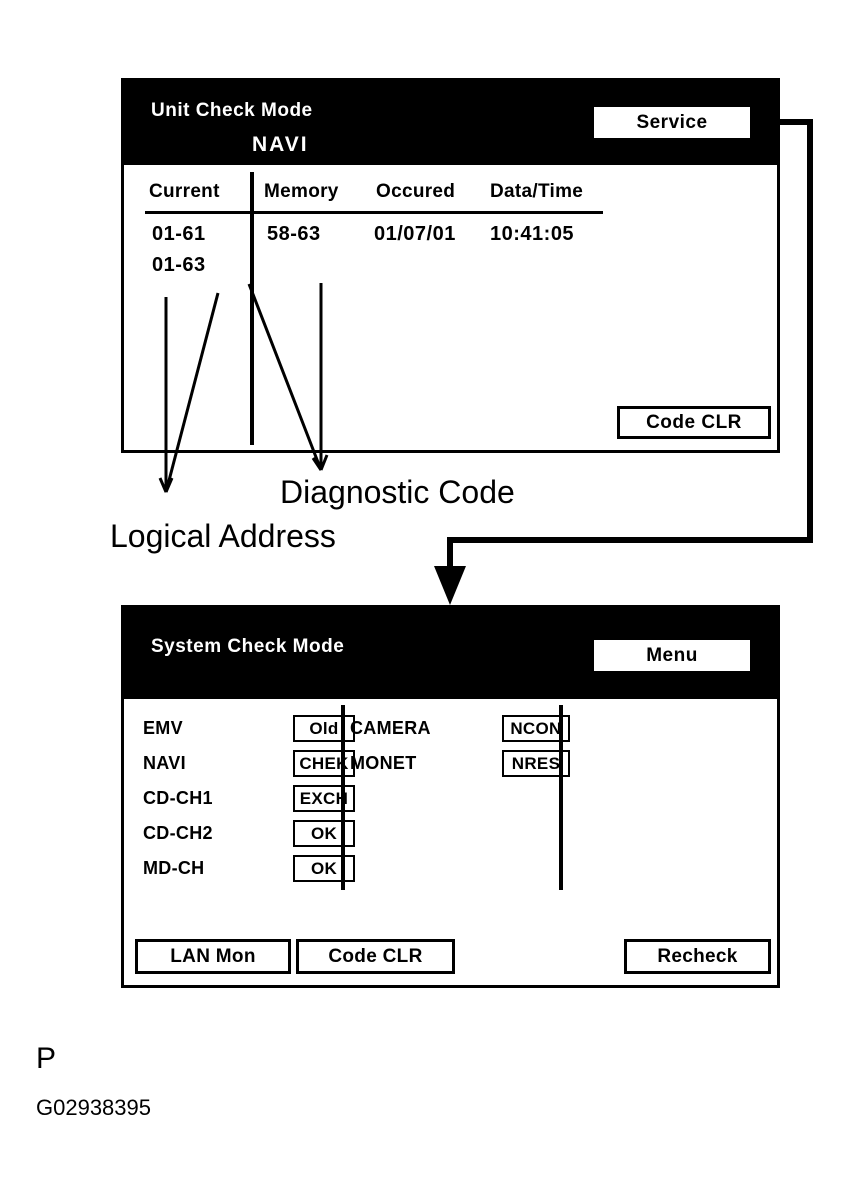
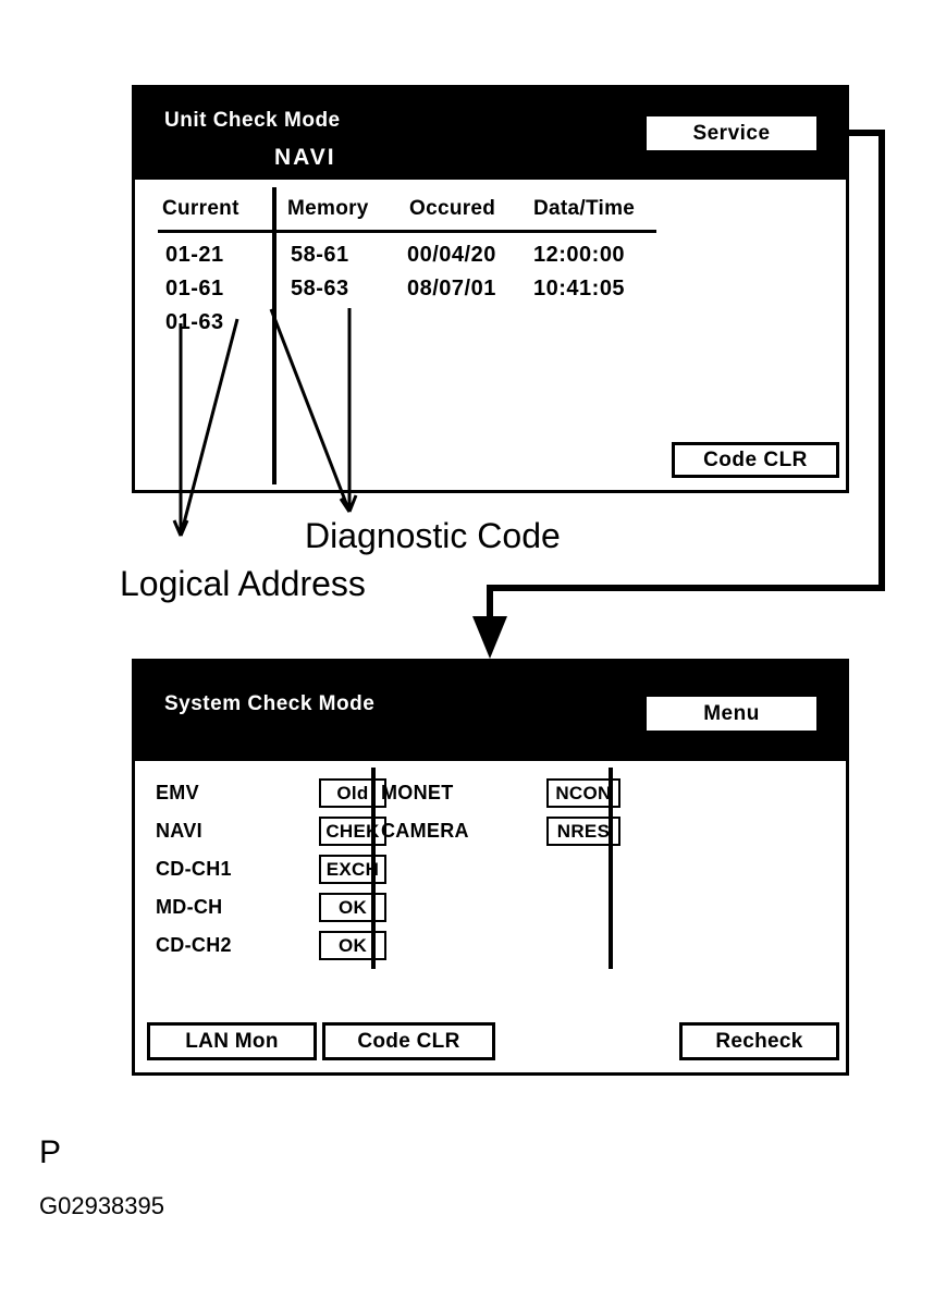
  Unit Check Mode
  NAVI
  Service
  Current
  Memory
  Occured
  Data/Time
+ 01-21
+ 58-61
+ 00/04/20
+ 12:00:00
  01-61
  58-63
- 01/07/01
+ 08/07/01
  10:41:05
  01-63
  Code CLR
  Diagnostic Code
  Logical Address
  System Check Mode
  Menu
  EMV
  Old
  NAVI
  CHE
  CD-CH1
  EXC
- CD-CH2
+ MD-CH
  OK
- MD-CH
+ CD-CH2
  OK
- CAMERA
+ MONET
  NCON
- MONET
+ CAMERA
  NRES
  LAN Mon
  Code CLR
  Recheck
  P
  G02938395
